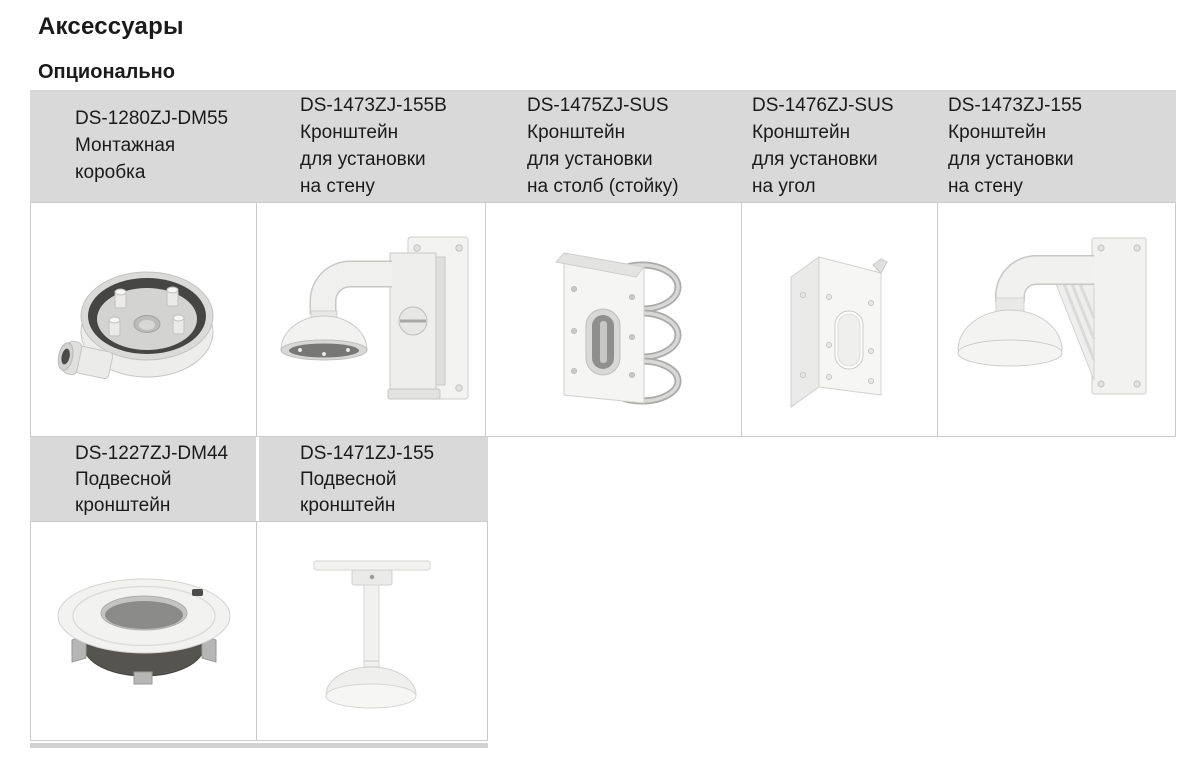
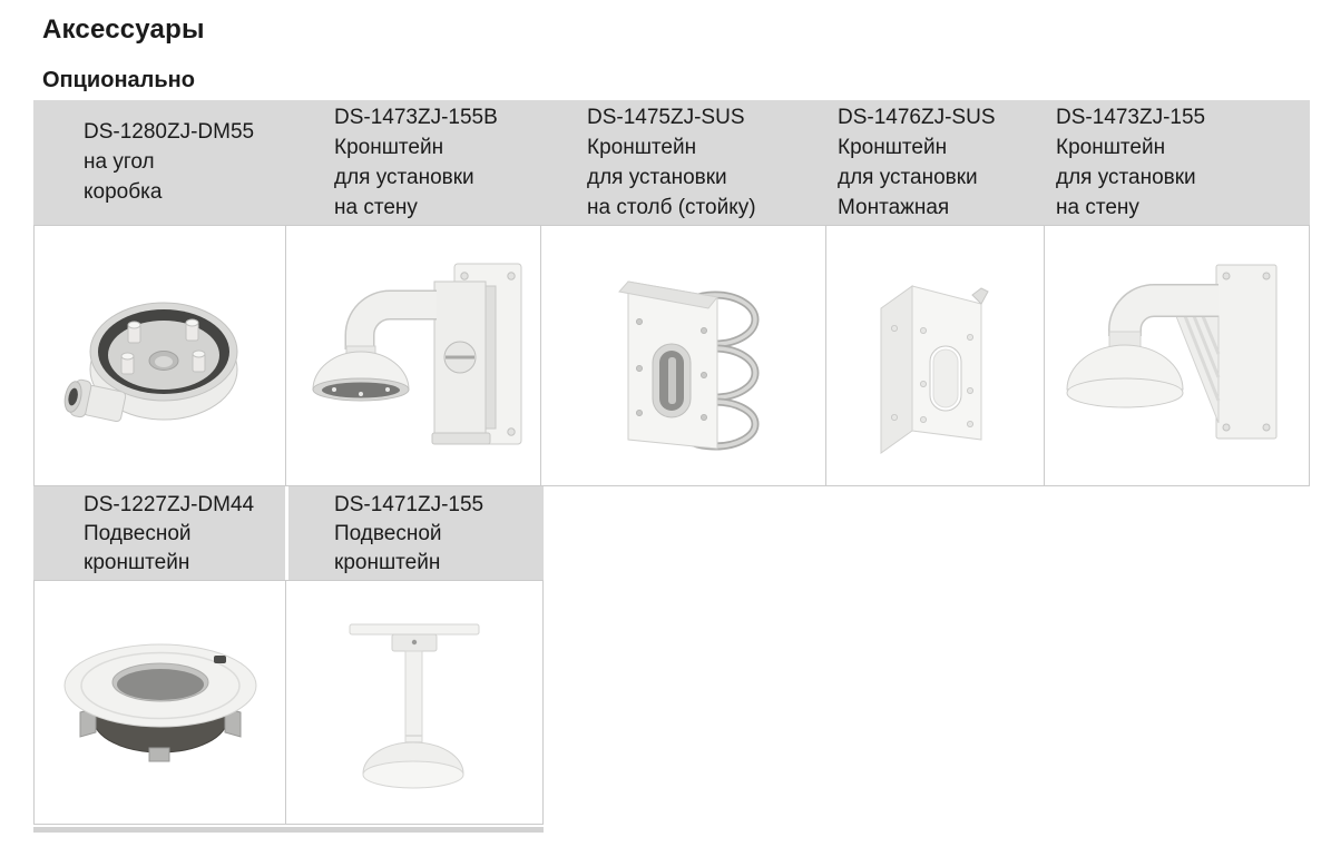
  Аксессуары
  Опционально
  DS-1280ZJ-DM55
- Монтажная
+ на угол
  коробка
  DS-1473ZJ-155B
  Кронштейн
  для установки
  на стену
  DS-1475ZJ-SUS
  Кронштейн
  для установки
  на столб (стойку)
  DS-1476ZJ-SUS
  Кронштейн
  для установки
- на угол
+ Монтажная
  DS-1473ZJ-155
  Кронштейн
  для установки
  на стену
  DS-1227ZJ-DM44
  Подвесной
  кронштейн
  DS-1471ZJ-155
  Подвесной
  кронштейн
